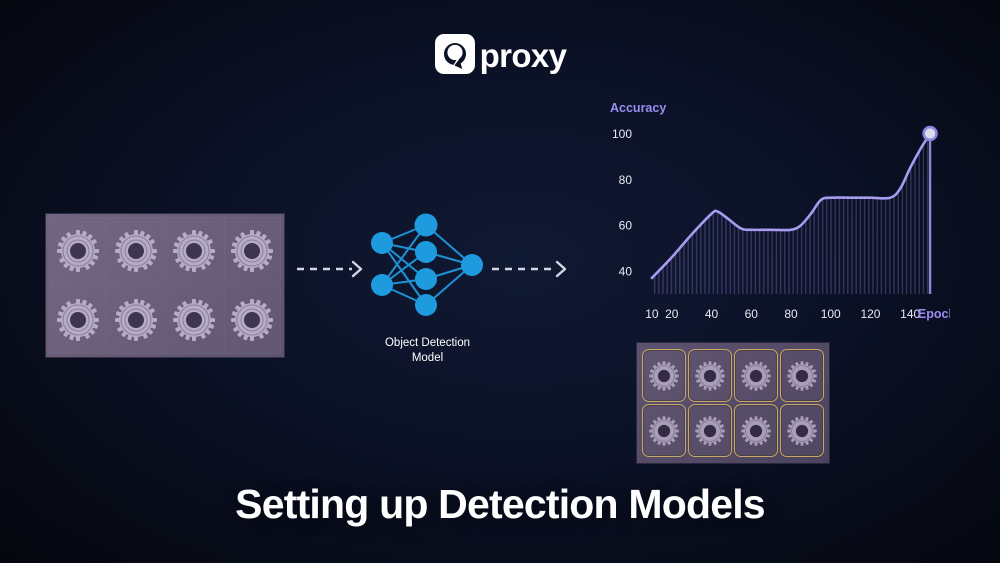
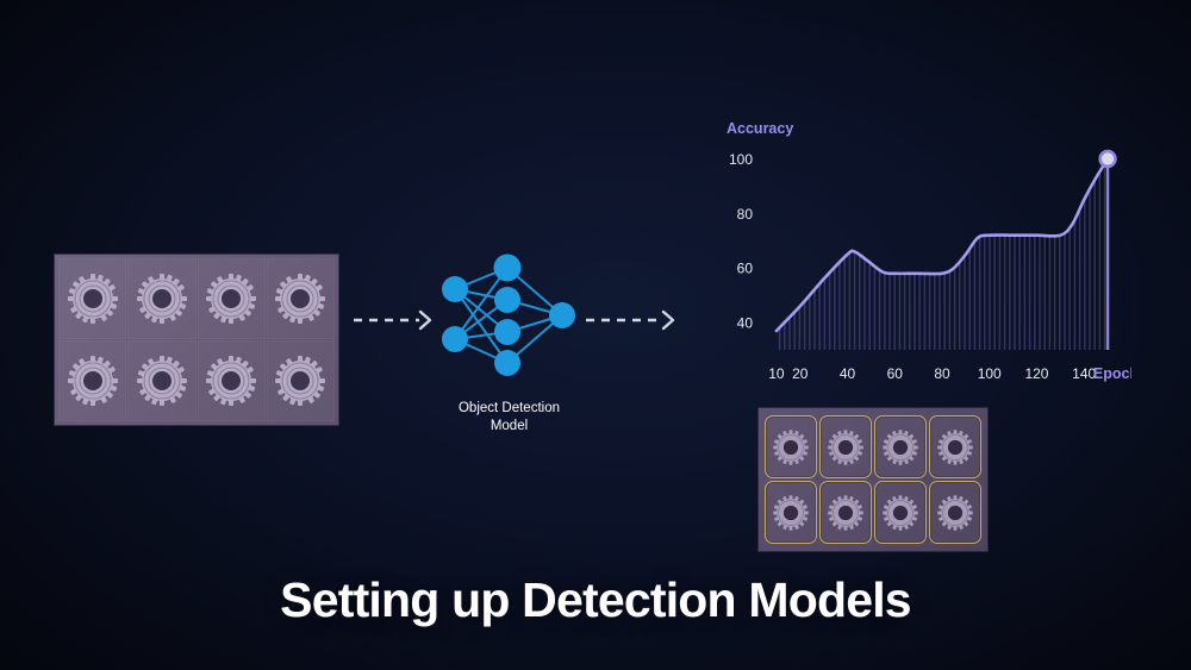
- proxy
  Setting up Detection Models
